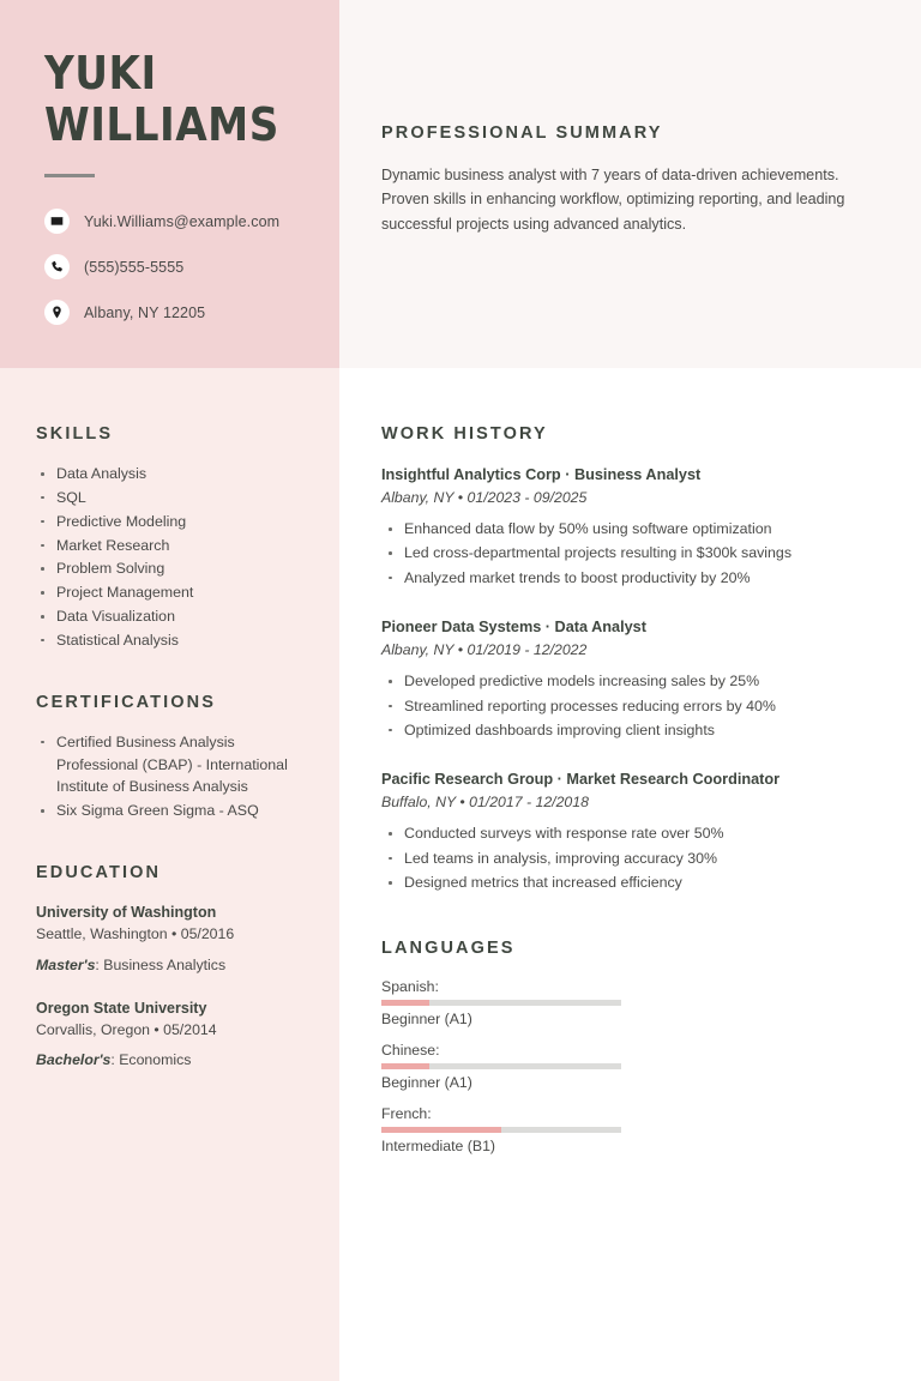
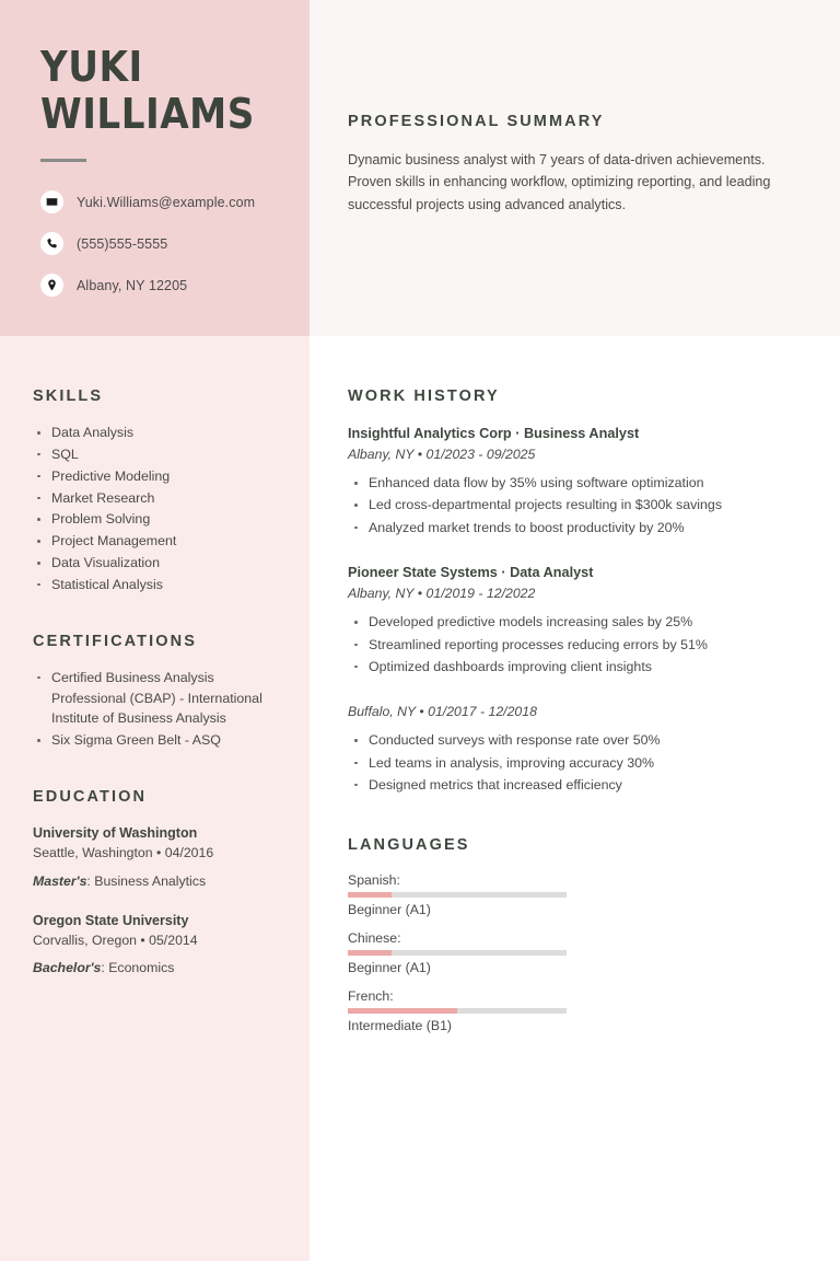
  YUKI
  WILLIAMS
  Yuki.Williams@example.com
  (555)555-5555
  Albany, NY 12205
  SKILLS
  Data Analysis
  SQL
  Predictive Modeling
  Market Research
  Problem Solving
  Project Management
  Data Visualization
  Statistical Analysis
  CERTIFICATIONS
  Certified Business Analysis Professional (CBAP) - International Institute of Business Analysis
- Six Sigma Green Sigma - ASQ
+ Six Sigma Green Belt - ASQ
  EDUCATION
  University of Washington
- Seattle, Washington • 05/2016
+ Seattle, Washington • 04/2016
  Master's: Business Analytics
  Oregon State University
  Corvallis, Oregon • 05/2014
  Bachelor's: Economics
  PROFESSIONAL SUMMARY
  Dynamic business analyst with 7 years of data-driven achievements. Proven skills in enhancing workflow, optimizing reporting, and leading successful projects using advanced analytics.
  WORK HISTORY
  Insightful Analytics Corp · Business Analyst
  Albany, NY • 01/2023 - 09/2025
- Enhanced data flow by 50% using software optimization
+ Enhanced data flow by 35% using software optimization
  Led cross-departmental projects resulting in $300k savings
  Analyzed market trends to boost productivity by 20%
- Pioneer Data Systems · Data Analyst
+ Pioneer State Systems · Data Analyst
  Albany, NY • 01/2019 - 12/2022
  Developed predictive models increasing sales by 25%
- Streamlined reporting processes reducing errors by 40%
+ Streamlined reporting processes reducing errors by 51%
  Optimized dashboards improving client insights
- Pacific Research Group · Market Research Coordinator
  Buffalo, NY • 01/2017 - 12/2018
  Conducted surveys with response rate over 50%
  Led teams in analysis, improving accuracy 30%
  Designed metrics that increased efficiency
  LANGUAGES
  Spanish:
  Beginner (A1)
  Chinese:
  Beginner (A1)
  French:
  Intermediate (B1)
